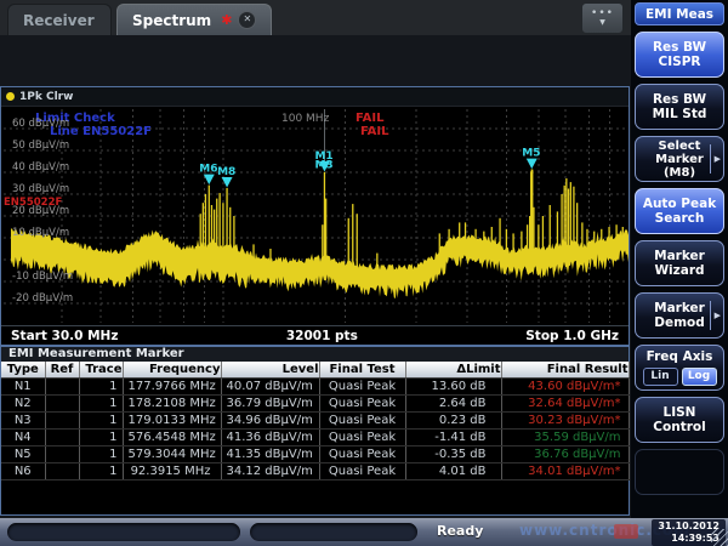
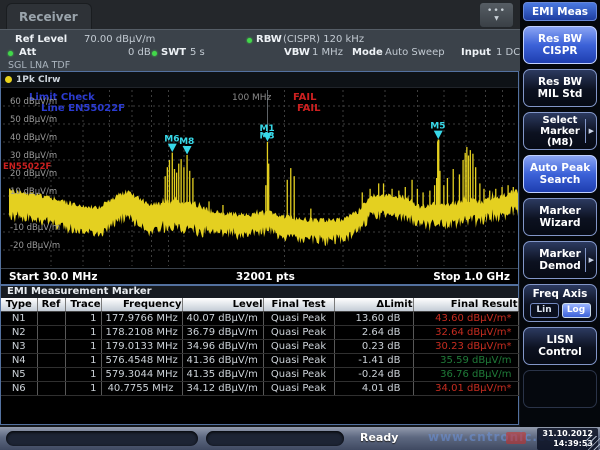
  Receiver
- Spectrum
- ✱
- ✕
  •••
+ Ref Level
+ 70.00 dBµV/m
+ RBW
+ (CISPR) 120 kHz
+ Att
+ 0 dB
+ SWT
+ 5 s
+ VBW
+ 1 MHz
+ Mode
+ Auto Sweep
+ Input
+ 1 DC
+ SGL LNA TDF
  1Pk Clrw
  Limit Check
  FAIL
  Line EN55022F
  FAIL
  100 MHz
  EN55022F
  60 dBµV/m
  50 dBµV/m
  40 dBµV/m
  30 dBµV/m
  20 dBµV/m
  10 dBµV/m
  -10 dBµV/m
  -20 dBµV/m
  M1
  M3
  M5
  M6
  M8
  Start 30.0 MHz
  32001 pts
  Stop 1.0 GHz
  EMI Measurement Marker
  Type	Ref	Trace	Frequency	Level	Final Test	ΔLimit	Final Result
  N1		1	177.9766 MHz	40.07 dBµV/m	Quasi Peak	13.60 dB	43.60 dBµV/m*
  N2		1	178.2108 MHz	36.79 dBµV/m	Quasi Peak	2.64 dB	32.64 dBµV/m*
  N3		1	179.0133 MHz	34.96 dBµV/m	Quasi Peak	0.23 dB	30.23 dBµV/m*
  N4		1	576.4548 MHz	41.36 dBµV/m	Quasi Peak	-1.41 dB	35.59 dBµV/m
- N5		1	579.3044 MHz	41.35 dBµV/m	Quasi Peak	-0.35 dB	36.76 dBµV/m
+ N5		1	579.3044 MHz	41.35 dBµV/m	Quasi Peak	-0.24 dB	36.76 dBµV/m
- N6		1	92.3915 MHz	34.12 dBµV/m	Quasi Peak	4.01 dB	34.01 dBµV/m*
+ N6		1	40.7755 MHz	34.12 dBµV/m	Quasi Peak	4.01 dB	34.01 dBµV/m*
  EMI Meas
  Res BW
  CISPR
  Res BW
  MIL Std
  Select
  Marker
  (M8)
  ▶
  Auto Peak
  Search
  Marker
  Wizard
  Marker
  Demod
  ▶
  Freq Axis
  Lin
  Log
  LISN
  Control
  Ready
  www.cntronic.com
  31.10.2012
  14:39:5
